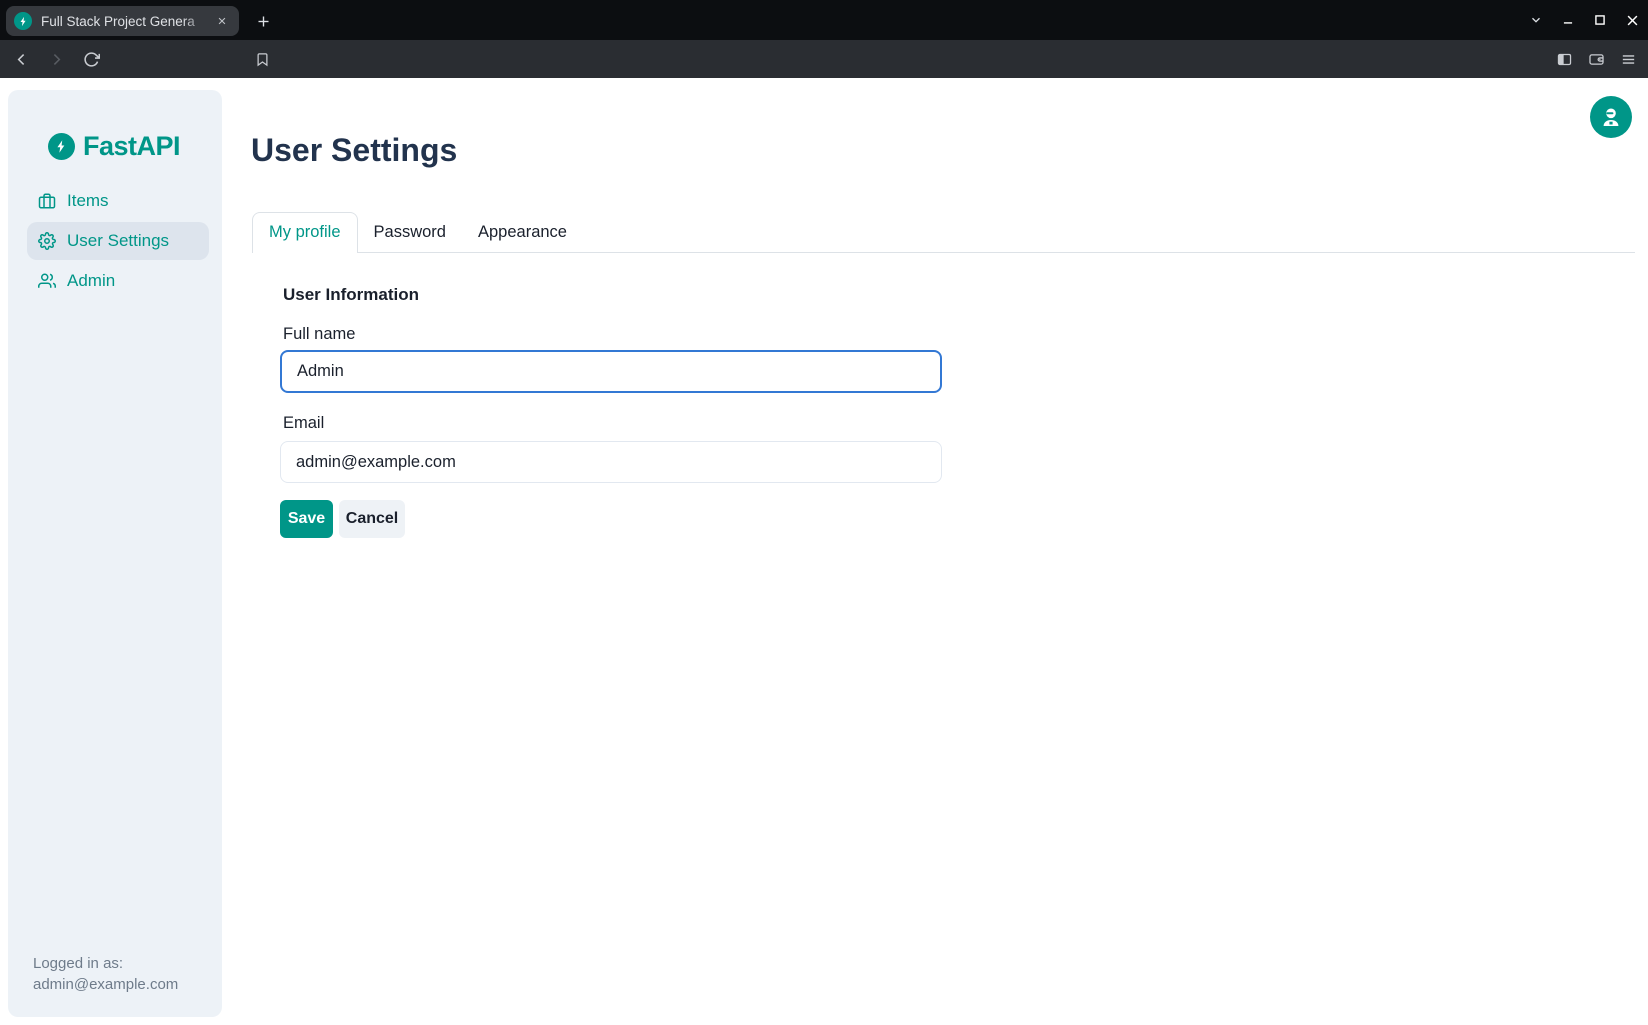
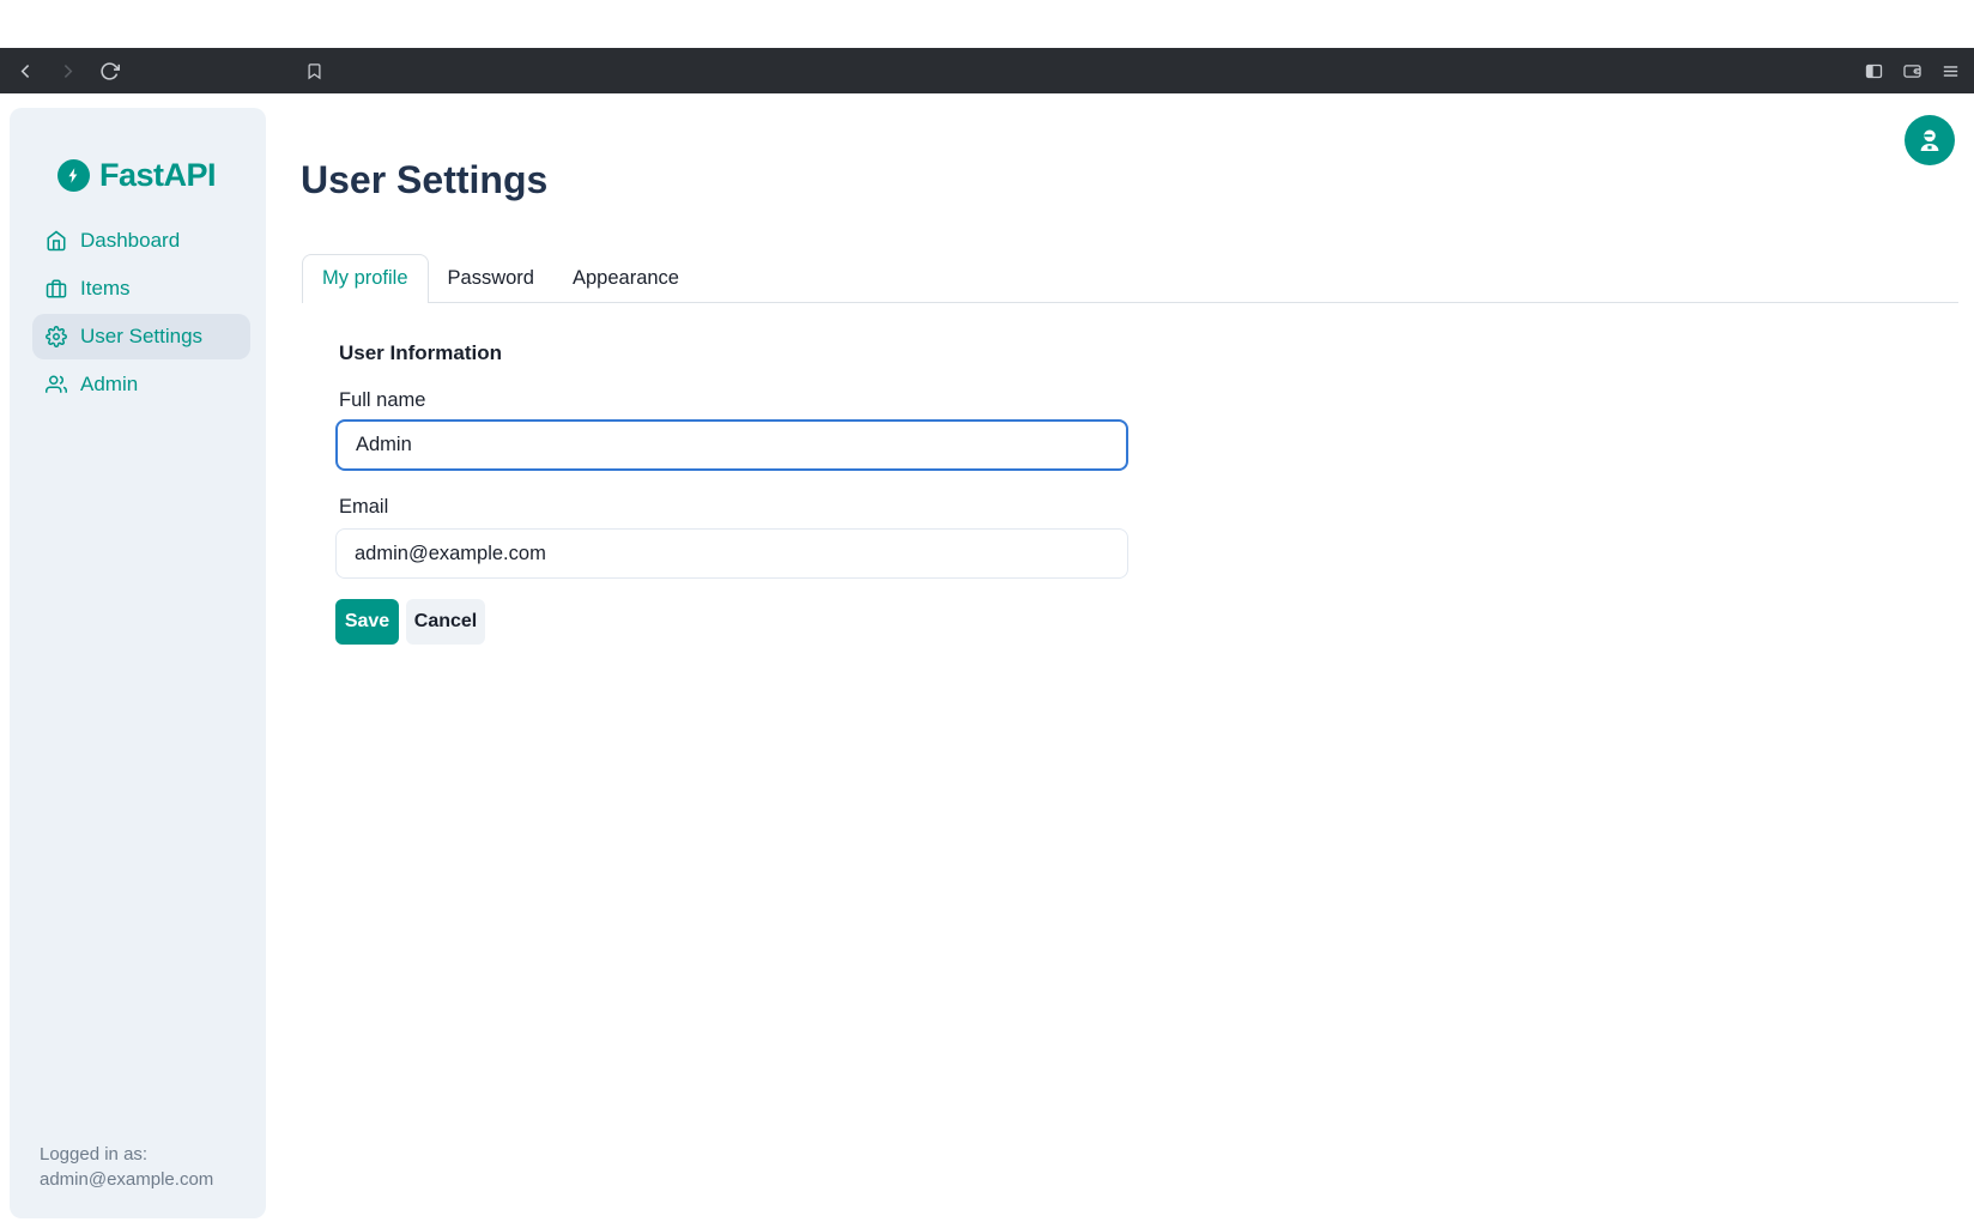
- Full Stack Project Genera
  FastAPI
+ Dashboard
  Items
  User Settings
  Admin
  Logged in as:
  admin@example.com
  User Settings
  My profile
  Password
  Appearance
  User Information
  Full name
  Admin
  Email
  admin@example.com
  Save
  Cancel
